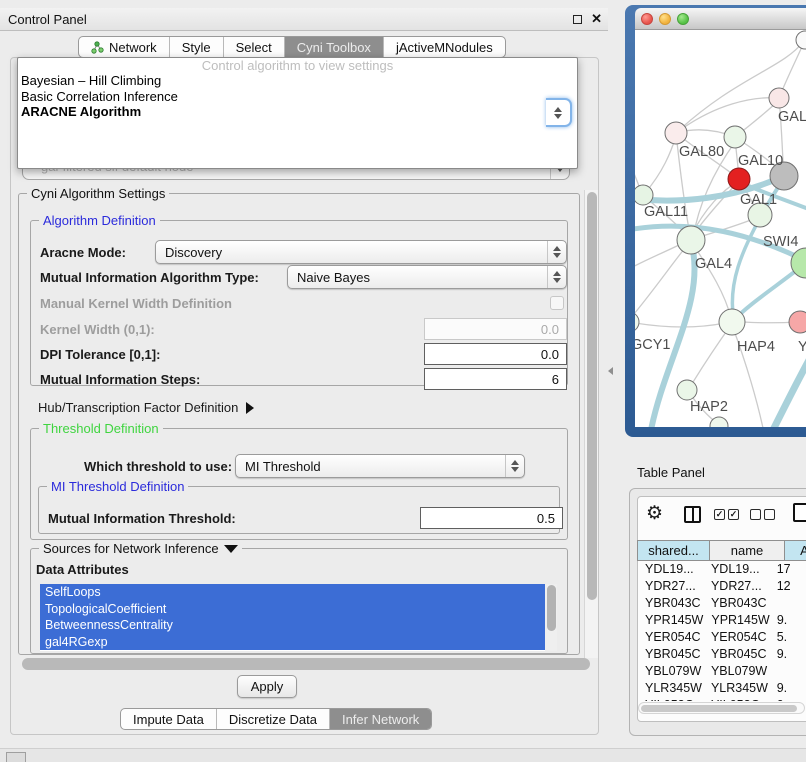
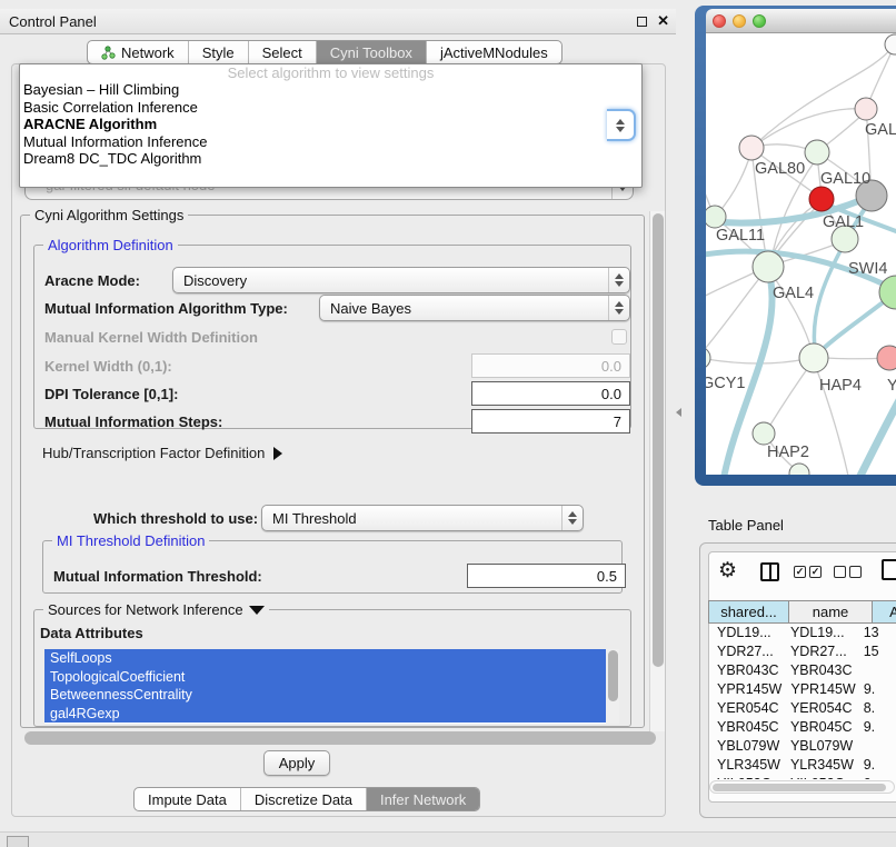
  Control Panel
  ✕
  Network
  Style
  Select
  Cyni Toolbox
  jActiveMNodules
  Cyni Algorithm Settings
  Algorithm Definition
  Aracne Mode:
  Discovery
  Mutual Information Algorithm Type:
  Naive Bayes
  Manual Kernel Width Definition
  Kernel Width (0,1):
  0.0
  DPI Tolerance [0,1]:
  0.0
  Mutual Information Steps:
- 6
+ 7
  Hub/Transcription Factor Definition
- Threshold Definition
  Which threshold to use:
  MI Threshold
  MI Threshold Definition
  Mutual Information Threshold:
  0.5
  Sources for Network Inference
  Data Attributes
  SelfLoops
  TopologicalCoefficient
  BetweennessCentrality
  gal4RGexp
  Apply
  Impute Data
  Discretize Data
  Infer Network
- Control algorithm to view settings
+ Select algorithm to view settings
  Bayesian – Hill Climbing
  Basic Correlation Inference
  ARACNE Algorithm
+ Mutual Information Inference
+ Dream8 DC_TDC Algorithm
  GAL
  GAL80
  GAL10
  GAL1
  GAL11
  SWI4
  GAL4
  GCY1
  HAP4
  Y
  HAP2
  Table Panel
  ⚙
  ✓
  ✓
  shared...
  name
  A
  YDL19...
  YDL19...
- 17
+ 13
  YDR27...
  YDR27...
- 12
+ 15
  YBR043C
  YBR043C
  YPR145W
  YPR145W
  9.
  YER054C
  YER054C
- 5.
+ 8.
  YBR045C
  YBR045C
  9.
  YBL079W
  YBL079W
  YLR345W
  YLR345W
  9.
